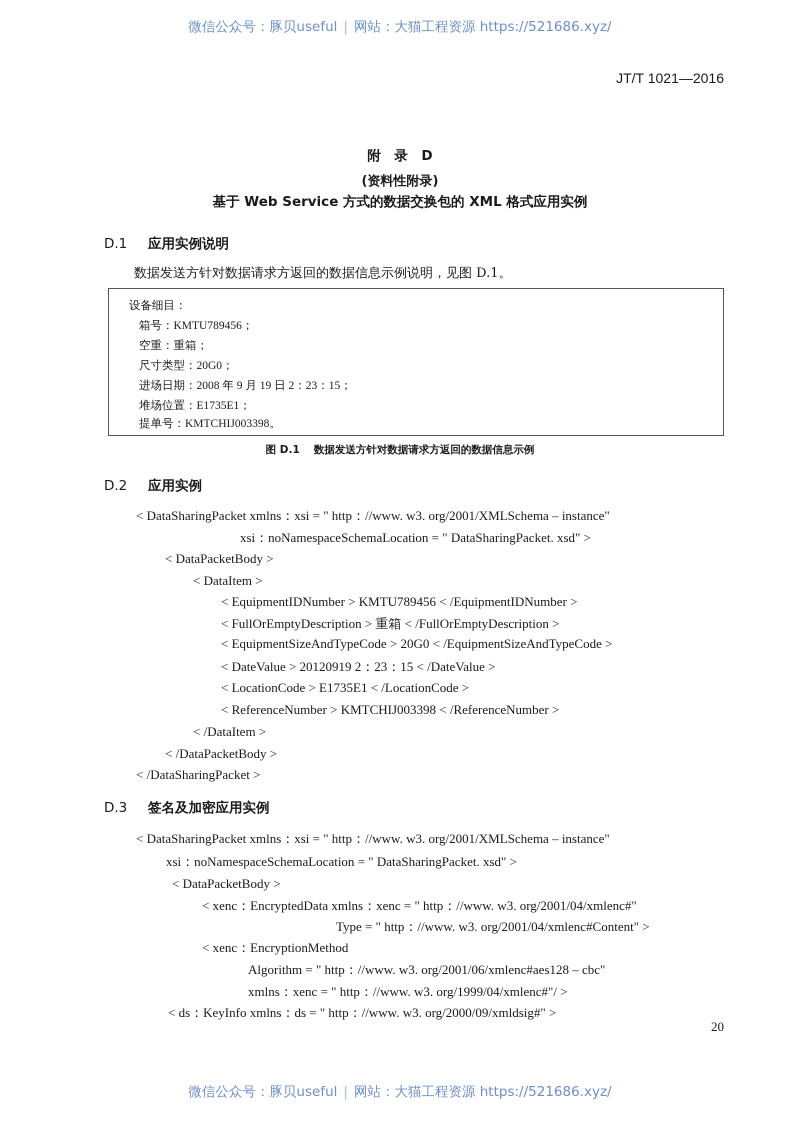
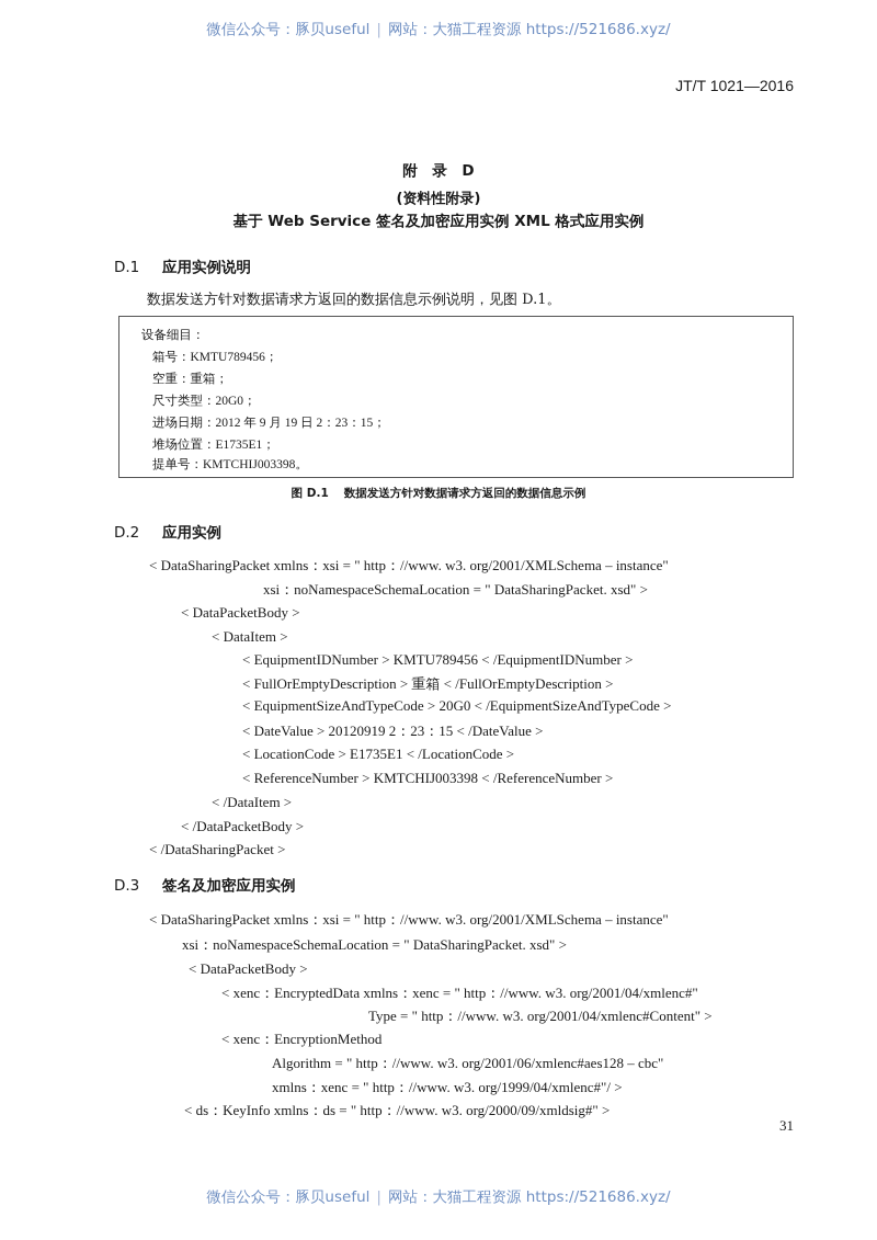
  微信公众号：豚贝useful | 网站：大猫工程资源 https://521686.xyz/
  JT/T 1021—2016
  附 录 D
  (资料性附录)
- 基于 Web Service 方式的数据交换包的 XML 格式应用实例
+ 基于 Web Service 签名及加密应用实例 XML 格式应用实例
  D.1 应用实例说明
  数据发送方针对数据请求方返回的数据信息示例说明，见图 D.1。
  设备细目：
  箱号：KMTU789456；
  空重：重箱；
  尺寸类型：20G0；
- 进场日期：2008 年 9 月 19 日 2：23：15；
+ 进场日期：2012 年 9 月 19 日 2：23：15；
  堆场位置：E1735E1；
  提单号：KMTCHIJ003398。
  图 D.1 数据发送方针对数据请求方返回的数据信息示例
  D.2 应用实例
  < DataSharingPacket xmlns：xsi = " http：//www. w3. org/2001/XMLSchema – instance"
  xsi：noNamespaceSchemaLocation = " DataSharingPacket. xsd" >
  < DataPacketBody >
  < DataItem >
  < EquipmentIDNumber > KMTU789456 < /EquipmentIDNumber >
  < FullOrEmptyDescription > 重箱 < /FullOrEmptyDescription >
  < EquipmentSizeAndTypeCode > 20G0 < /EquipmentSizeAndTypeCode >
  < DateValue > 20120919 2：23：15 < /DateValue >
  < LocationCode > E1735E1 < /LocationCode >
  < ReferenceNumber > KMTCHIJ003398 < /ReferenceNumber >
  < /DataItem >
  < /DataPacketBody >
  < /DataSharingPacket >
  D.3 签名及加密应用实例
  < DataSharingPacket xmlns：xsi = " http：//www. w3. org/2001/XMLSchema – instance"
  xsi：noNamespaceSchemaLocation = " DataSharingPacket. xsd" >
  < DataPacketBody >
  < xenc：EncryptedData xmlns：xenc = " http：//www. w3. org/2001/04/xmlenc#"
  Type = " http：//www. w3. org/2001/04/xmlenc#Content" >
  < xenc：EncryptionMethod
  Algorithm = " http：//www. w3. org/2001/06/xmlenc#aes128 – cbc"
  xmlns：xenc = " http：//www. w3. org/1999/04/xmlenc#"/ >
  < ds：KeyInfo xmlns：ds = " http：//www. w3. org/2000/09/xmldsig#" >
- 20
+ 31
  微信公众号：豚贝useful | 网站：大猫工程资源 https://521686.xyz/
